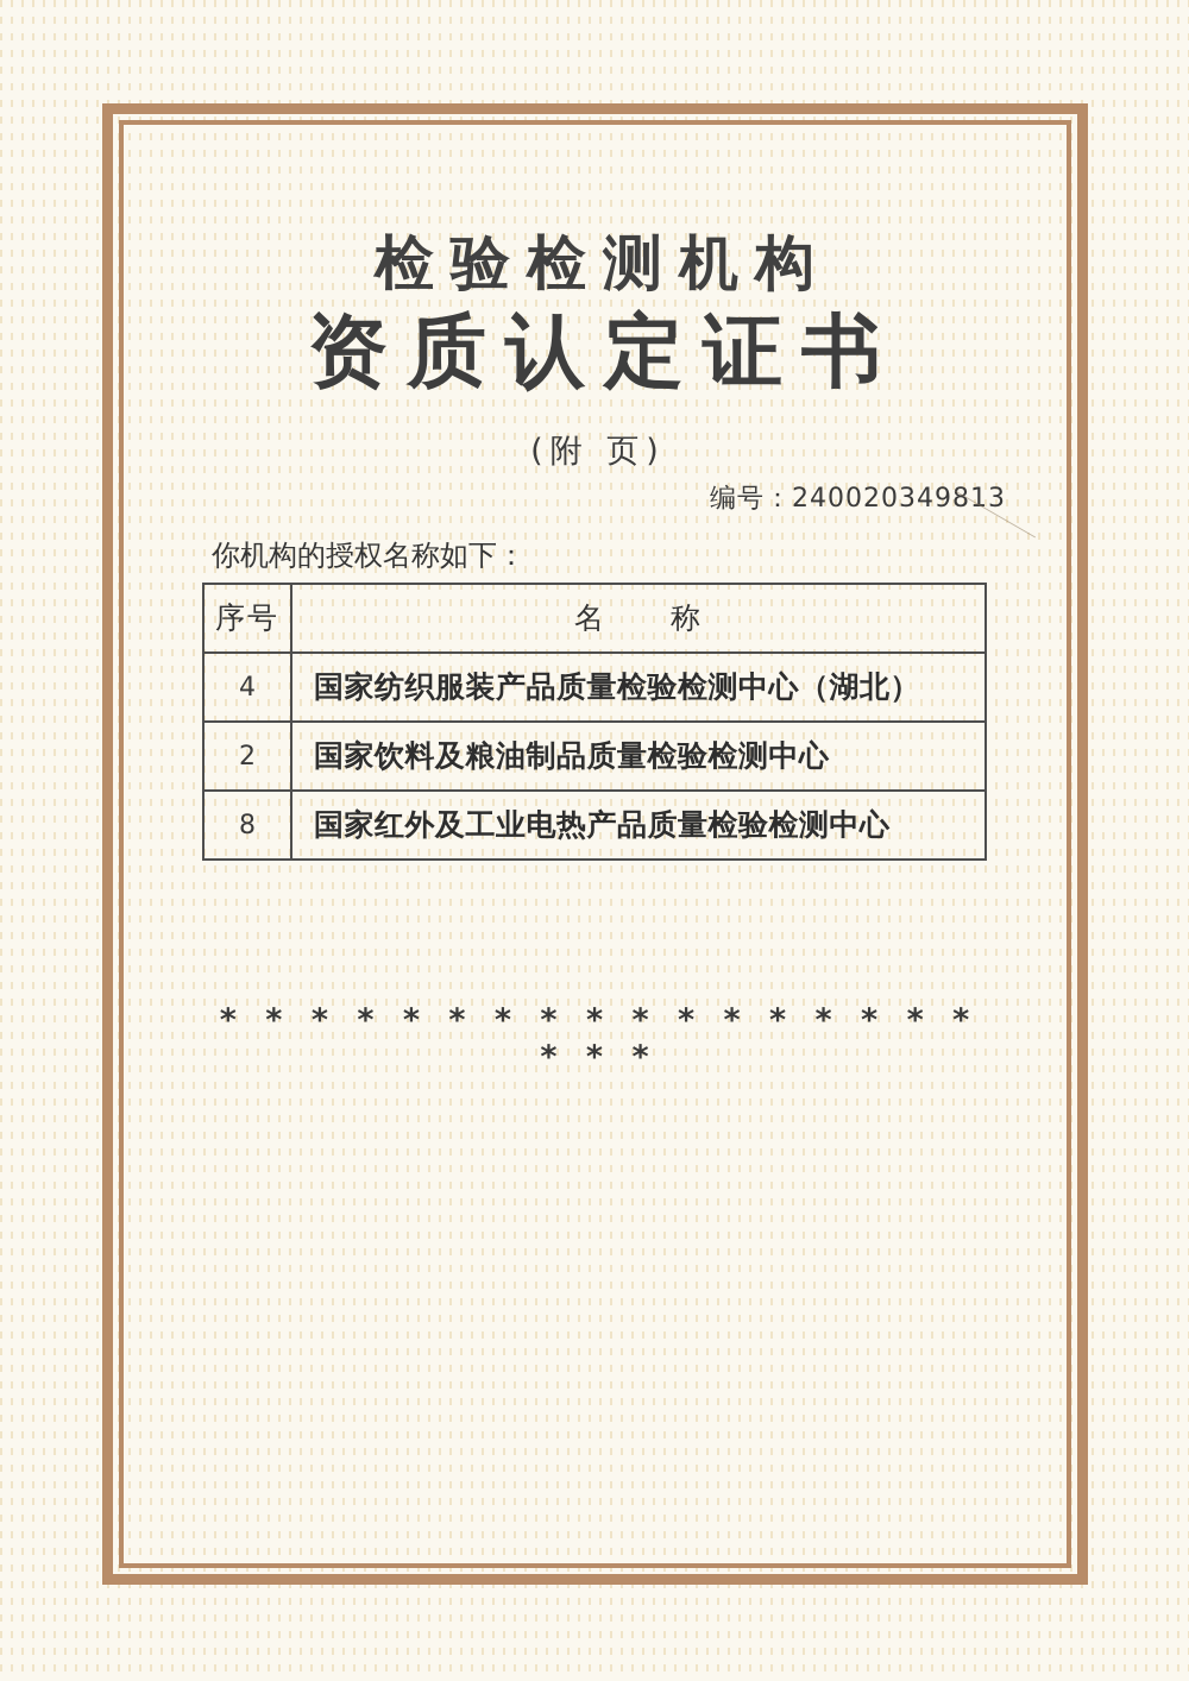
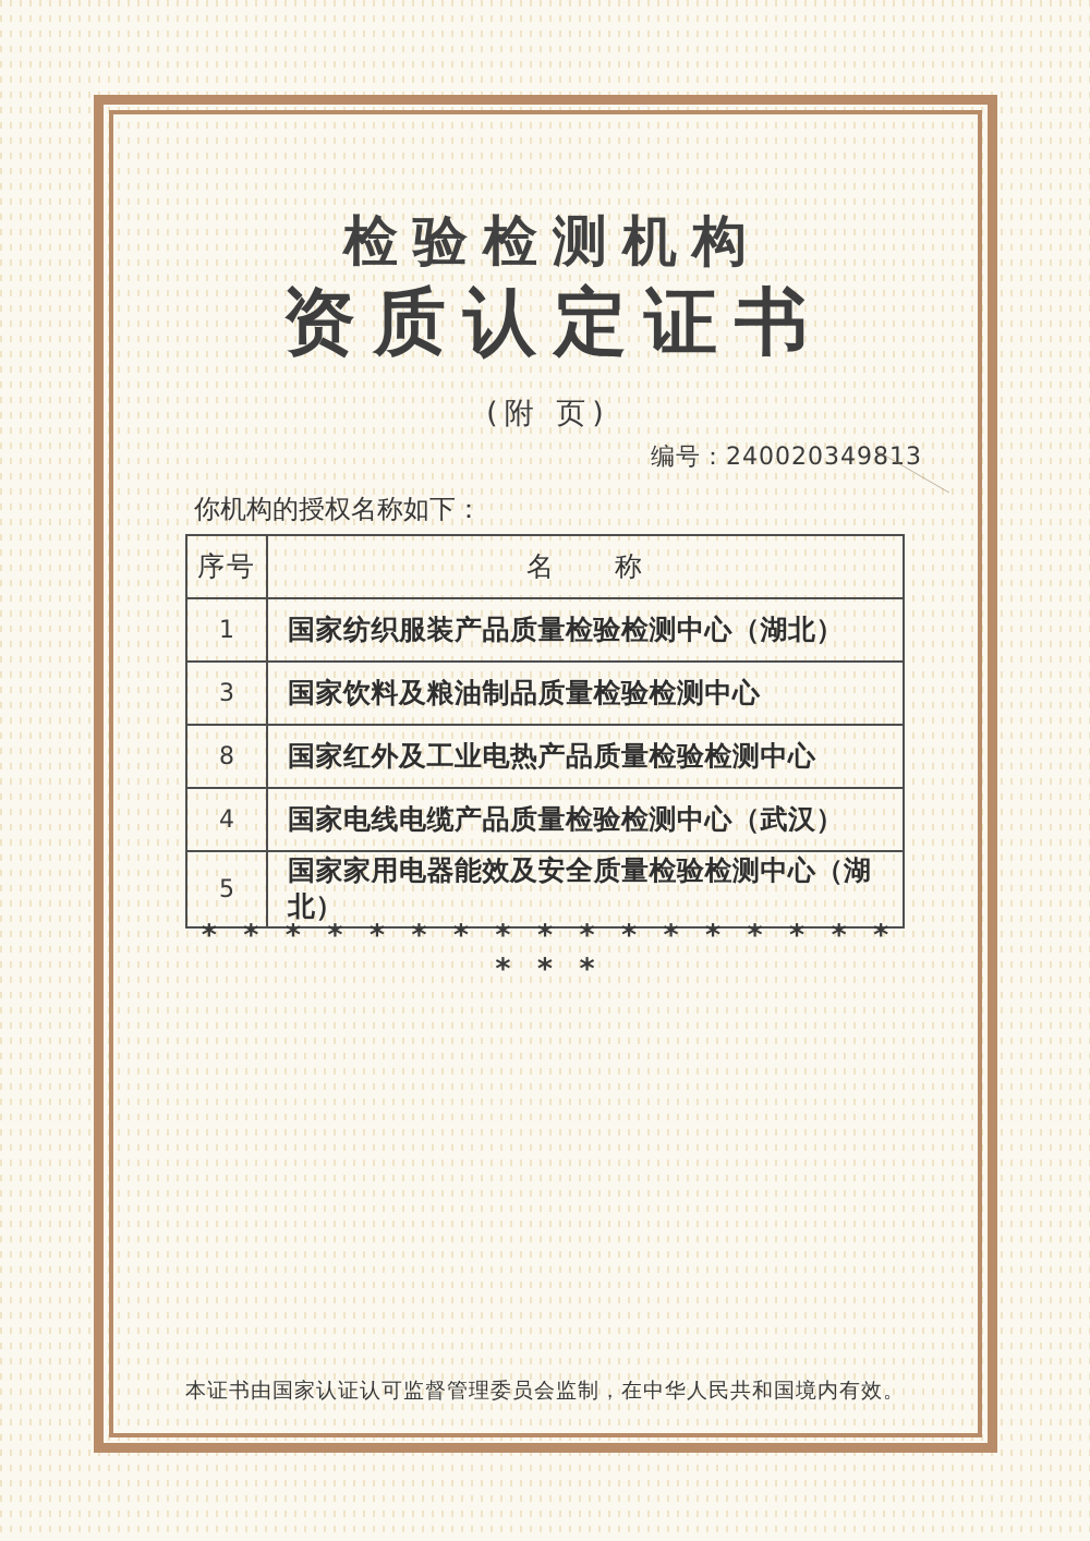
  检验检测机构
  资质认定证书
  (附 页)
  编号：240020349813
  你机构的授权名称如下：
  序号	名 称
- 4	国家纺织服装产品质量检验检测中心（湖北）
+ 1	国家纺织服装产品质量检验检测中心（湖北）
- 2	国家饮料及粮油制品质量检验检测中心
+ 3	国家饮料及粮油制品质量检验检测中心
  8	国家红外及工业电热产品质量检验检测中心
+ 4	国家电线电缆产品质量检验检测中心（武汉）
+ 5	国家家用电器能效及安全质量检验检测中心（湖北）
  * * * * * * * * * * * * * * * * * * * *
+ 本证书由国家认证认可监督管理委员会监制，在中华人民共和国境内有效。
